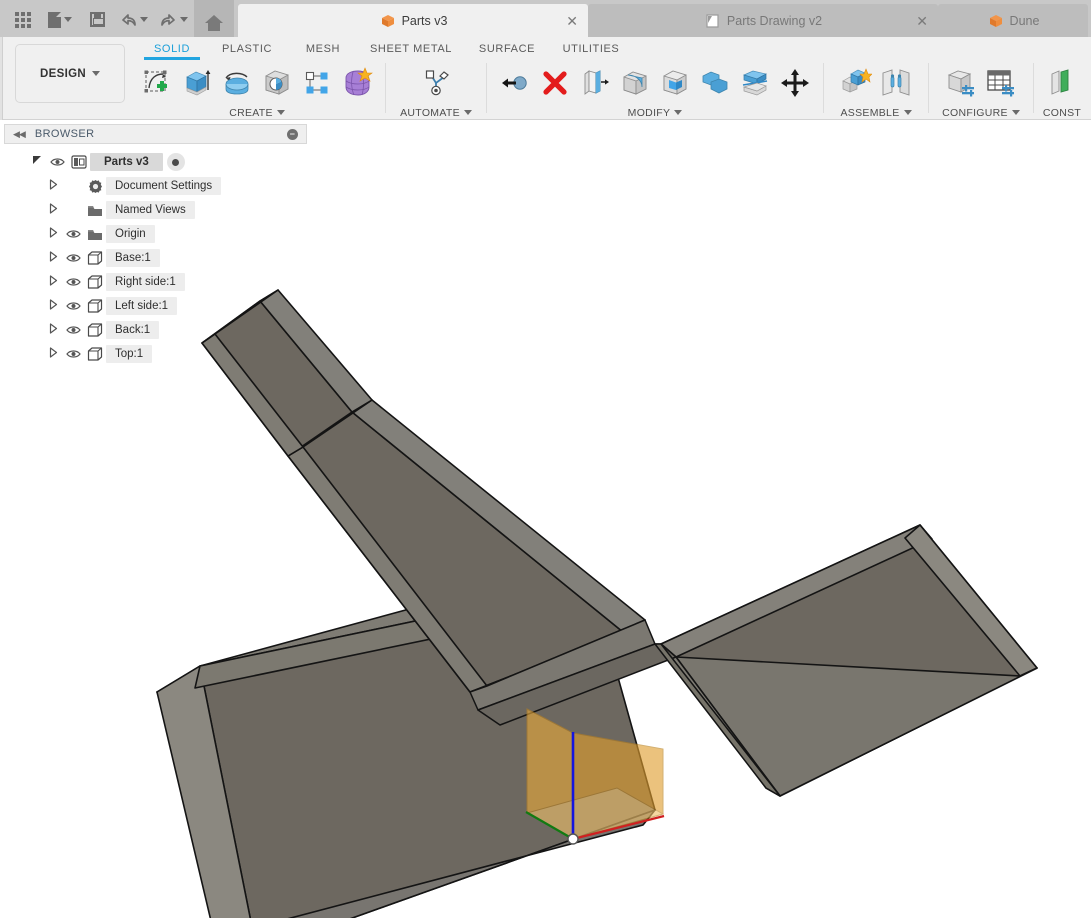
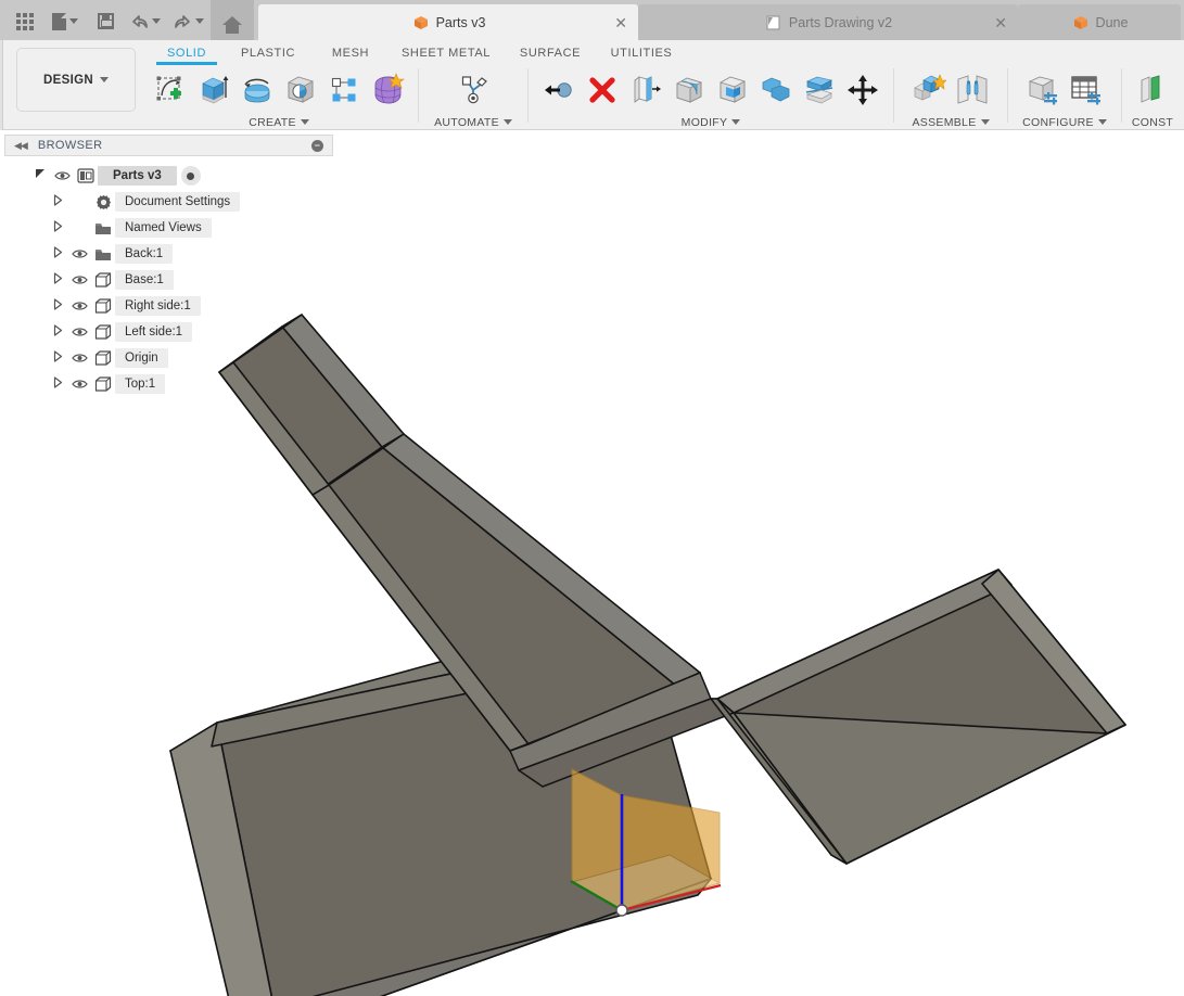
  Parts v3
  ✕
  Parts Drawing v2
  ✕
  Dune
  DESIGN
  SOLID
  PLASTIC
  MESH
  SHEET METAL
  SURFACE
  UTILITIES
  CREATE
  AUTOMATE
  MODIFY
  ASSEMBLE
  CONFIGURE
  CONST
  ◀◀
  BROWSER
  −
  Parts v3
  Document Settings
  Named Views
- Origin
+ Back:1
  Base:1
  Right side:1
  Left side:1
- Back:1
+ Origin
  Top:1
